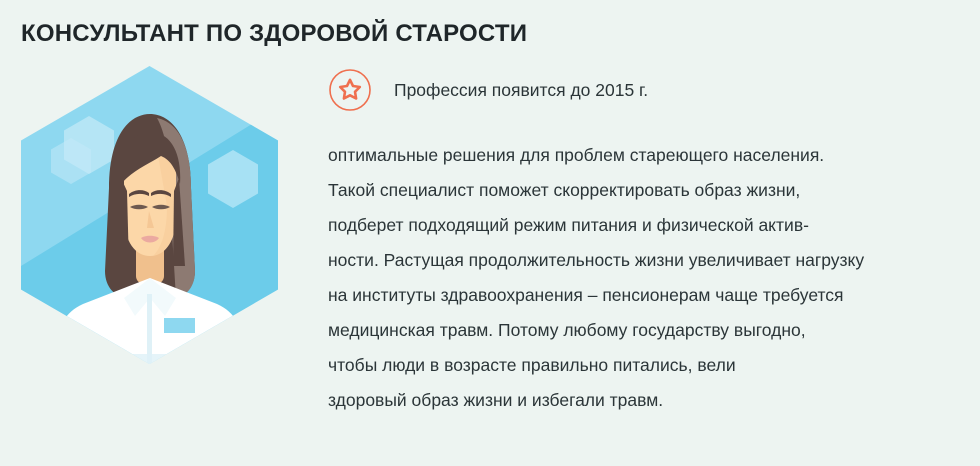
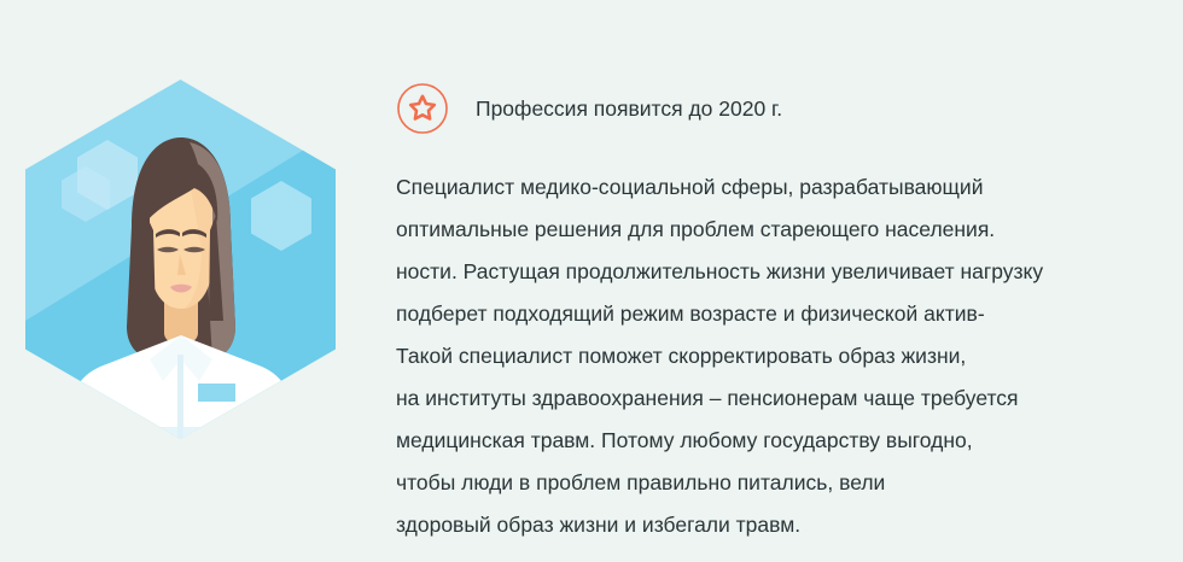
- КОНСУЛЬТАНТ ПО ЗДОРОВОЙ СТАРОСТИ
- Профессия появится до 2015 г.
+ Профессия появится до 2020 г.
+ Специалист медико-социальной сферы, разрабатывающий
  оптимальные решения для проблем стареющего населения.
- Такой специалист поможет скорректировать образ жизни,
+ ности. Растущая продолжительность жизни увеличивает нагрузку
- подберет подходящий режим питания и физической актив-
+ подберет подходящий режим возрасте и физической актив-
- ности. Растущая продолжительность жизни увеличивает нагрузку
+ Такой специалист поможет скорректировать образ жизни,
  на институты здравоохранения – пенсионерам чаще требуется
  медицинская травм. Потому любому государству выгодно,
- чтобы люди в возрасте правильно питались, вели
+ чтобы люди в проблем правильно питались, вели
  здоровый образ жизни и избегали травм.
